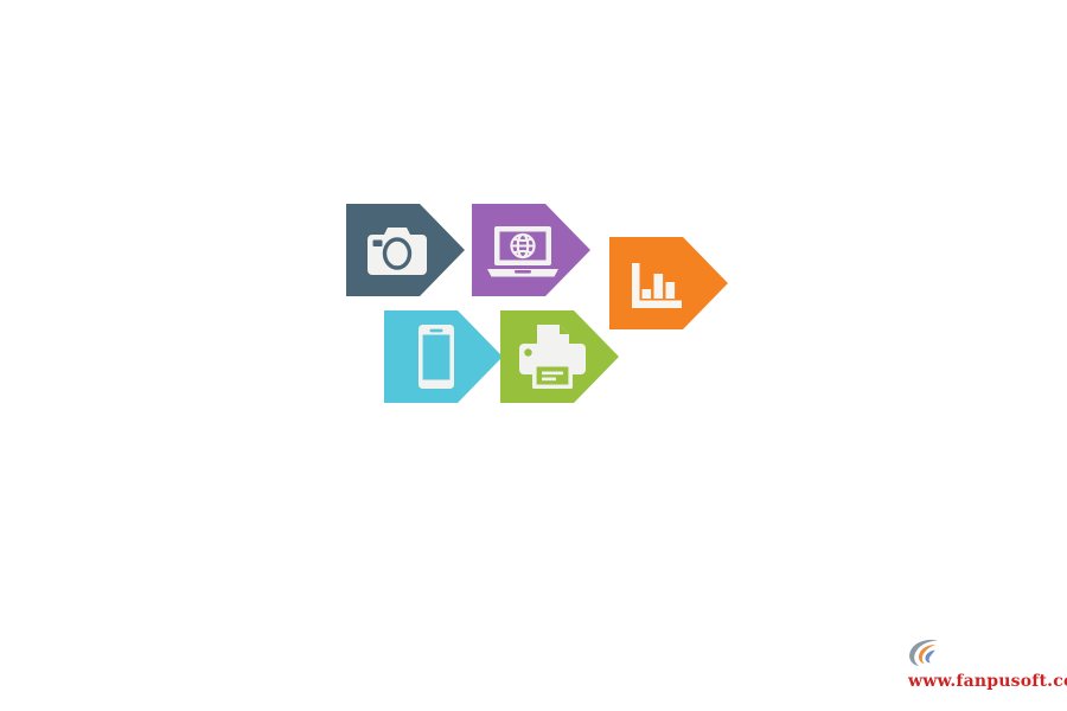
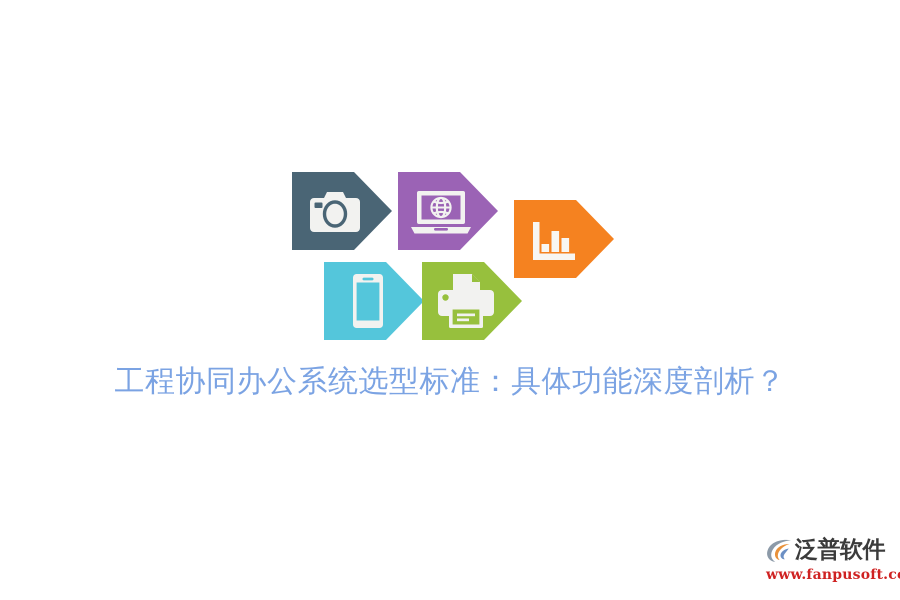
+ 工程协同办公系统选型标准：具体功能深度剖析？
+ 泛普软件
  www.fanpusoft.c
